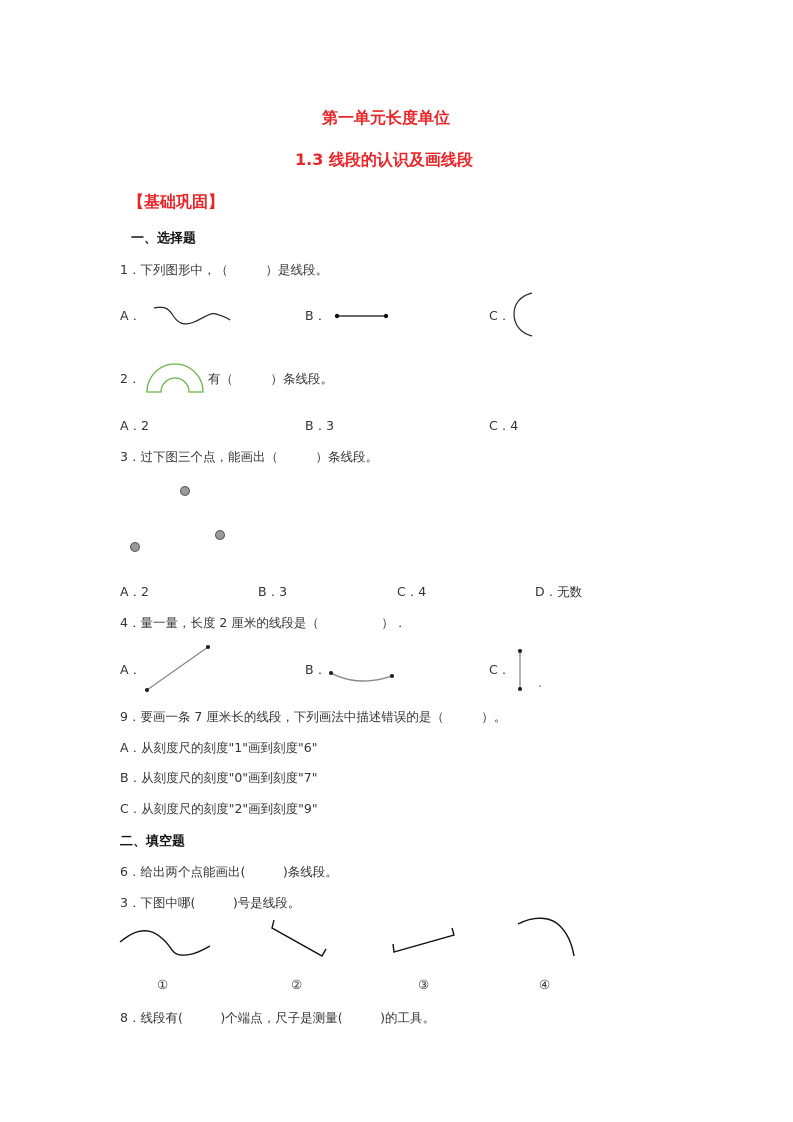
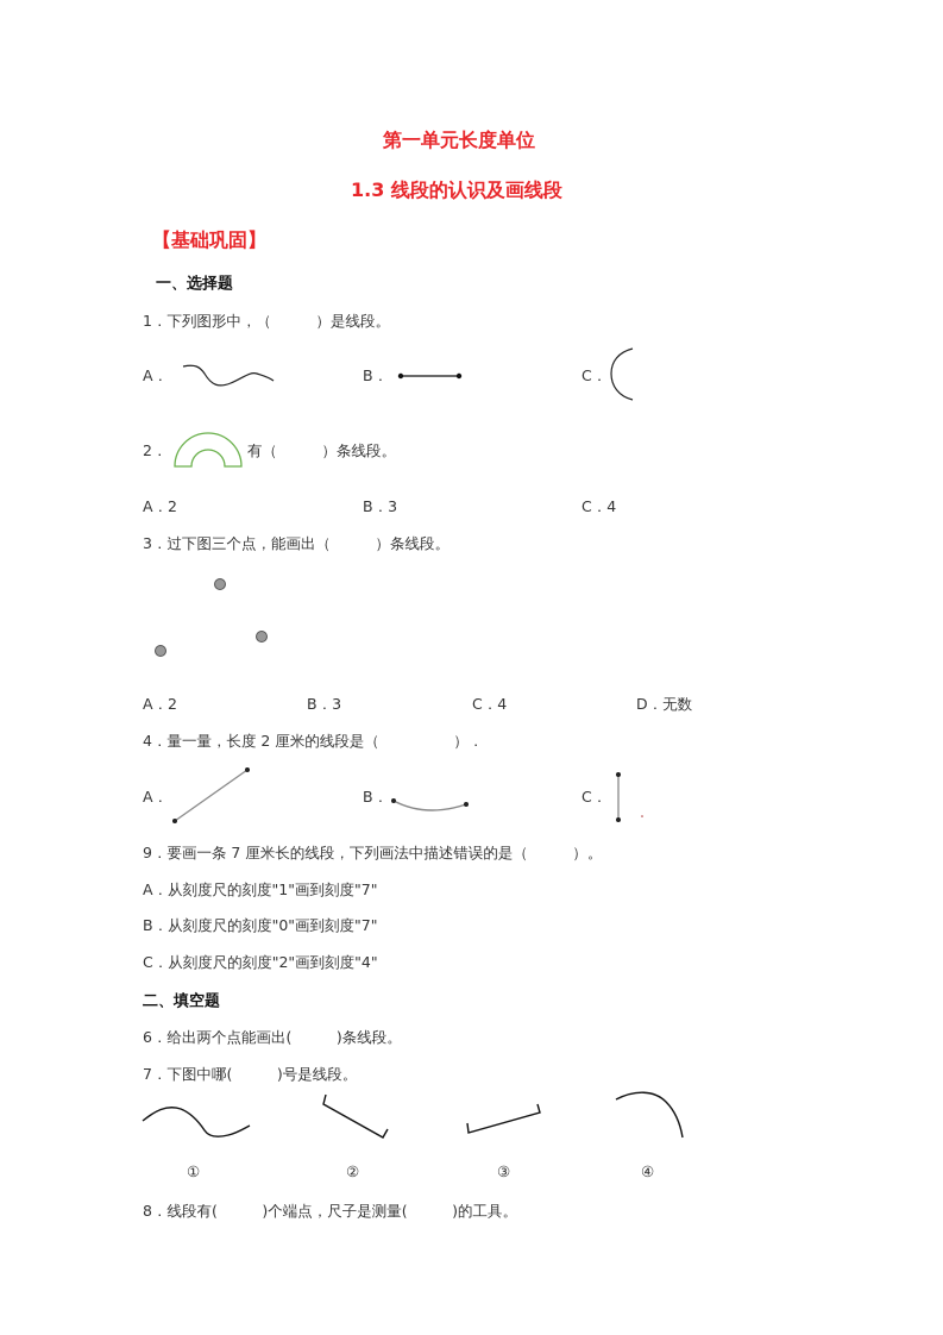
  第一单元长度单位
  1.3 线段的认识及画线段
  【基础巩固】
  一、选择题
  1．下列图形中，（ ）是线段。
  A．
  B．
  C．
  2．
  有（ ）条线段。
  A．2
  B．3
  C．4
  3．过下图三个点，能画出（ ）条线段。
  A．2
  B．3
  C．4
  D．无数
  4．量一量，长度 2 厘米的线段是（ ）．
  A．
  B．
  C．
  9．要画一条 7 厘米长的线段，下列画法中描述错误的是（ ）。
- A．从刻度尺的刻度"1"画到刻度"6"
+ A．从刻度尺的刻度"1"画到刻度"7"
  B．从刻度尺的刻度"0"画到刻度"7"
- C．从刻度尺的刻度"2"画到刻度"9"
+ C．从刻度尺的刻度"2"画到刻度"4"
  二、填空题
  6．给出两个点能画出( )条线段。
- 3．下图中哪( )号是线段。
+ 7．下图中哪( )号是线段。
  ①
  ②
  ③
  ④
  8．线段有( )个端点，尺子是测量( )的工具。
